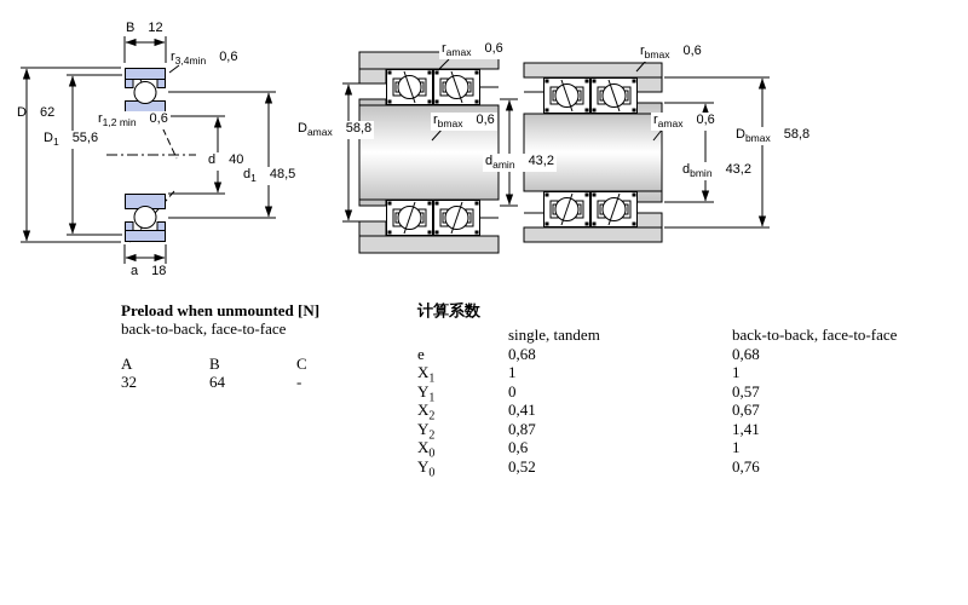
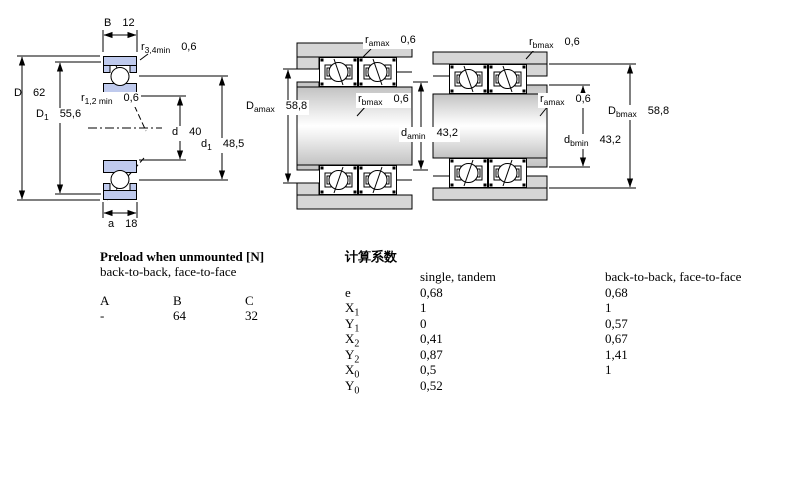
  B 12
  r3,4min 0,6
  D 62
  D1 55,6
  r1,2 min 0,6
  d 40
  d1 48,5
  a 18
  ramax 0,6
  Damax 58,8
  rbmax 0,6
  damin 43,2
  rbmax 0,6
  ramax 0,6
  Dbmax 58,8
  dbmin 43,2
  Preload when unmounted [N]
  back-to-back, face-to-face
  A
  B
  C
- 32
+ -
  64
- -
+ 32
  计算系数
  single, tandem
  back-to-back, face-to-face
  e
  0,68
  0,68
  X1
  1
  1
  Y1
  0
  0,57
  X2
  0,41
  0,67
  Y2
  0,87
  1,41
  X0
- 0,6
+ 0,5
  1
  Y0
  0,52
- 0,76
